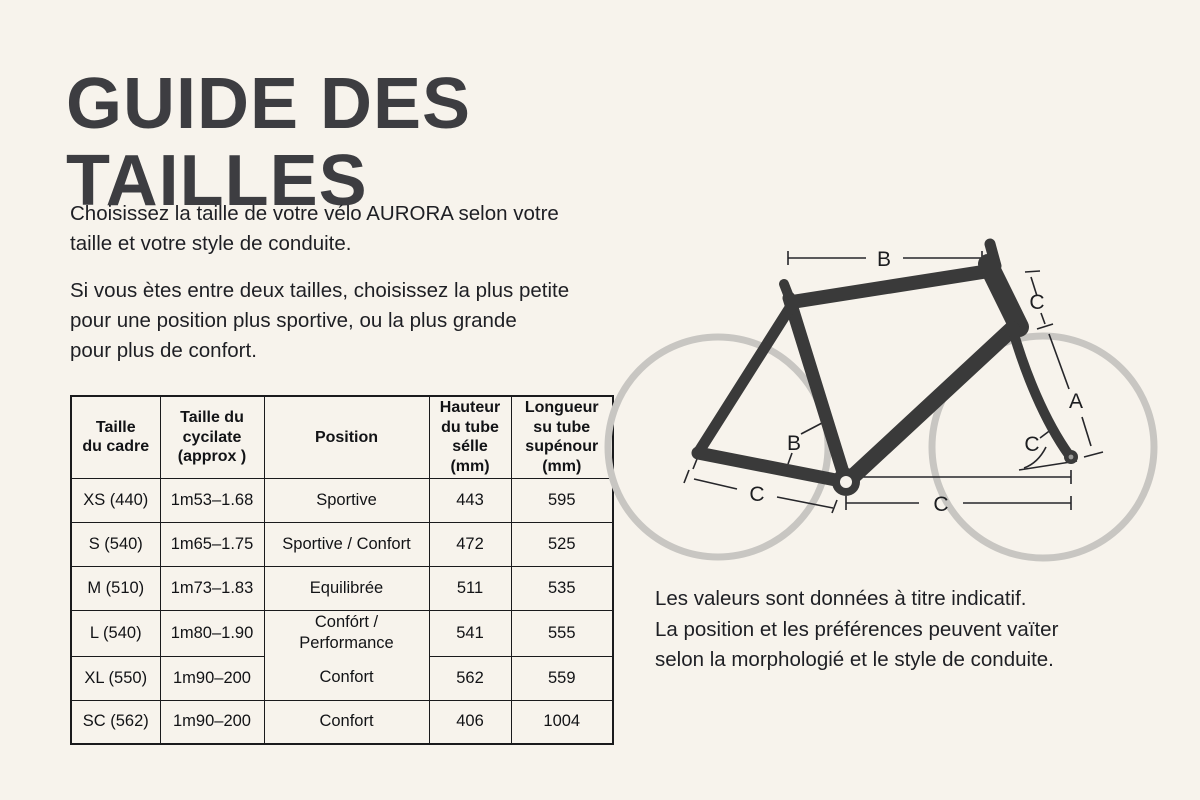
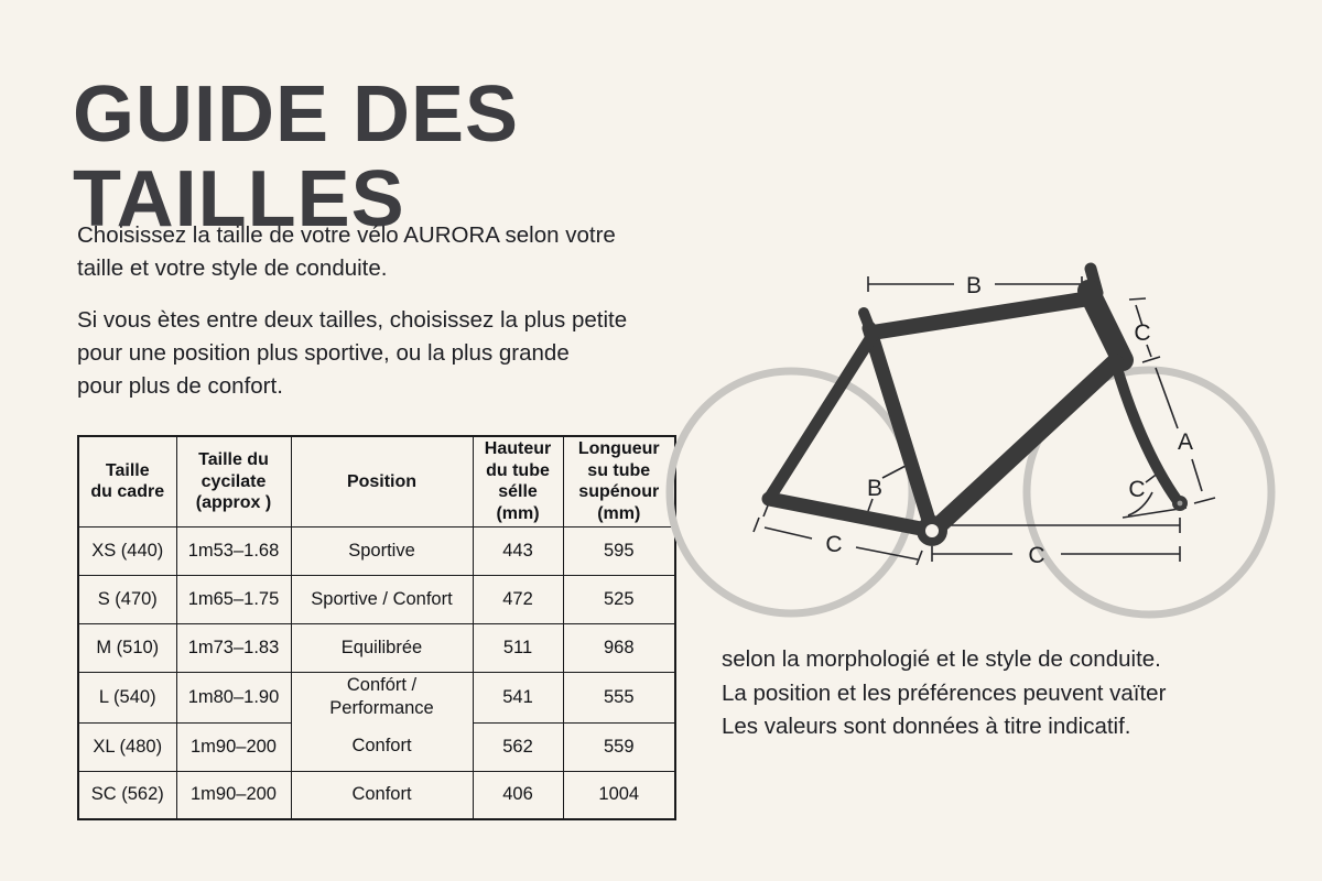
  GUIDE DES
  TAILLES
  Choisissez la taille de votre vélo AURORA selon votre
  taille et votre style de conduite.
  Si vous ètes entre deux tailles, choisissez la plus petite
  pour une position plus sportive, ou la plus grande
  pour plus de confort.
  Taille du cadre	Taille du cycilate (approx )	Position	Hauteur du tube sélle (mm)	Longueur su tube supénour (mm)
  XS (440)	1m53–1.68	Sportive	443	595
- S (540)	1m65–1.75	Sportive / Confort	472	525
+ S (470)	1m65–1.75	Sportive / Confort	472	525
- M (510)	1m73–1.83	Equilibrée	511	535
+ M (510)	1m73–1.83	Equilibrée	511	968
  L (540)	1m80–1.90	Confórt / Performance	541	555
- XL (550)	1m90–200	Confort	562	559
+ XL (480)	1m90–200	Confort	562	559
  SC (562)	1m90–200	Confort	406	1004
- Les valeurs sont données à titre indicatif.
+ selon la morphologié et le style de conduite.
  La position et les préférences peuvent vaïter
- selon la morphologié et le style de conduite.
+ Les valeurs sont données à titre indicatif.
  B
  C
  A
  B
  C
  C
  C
